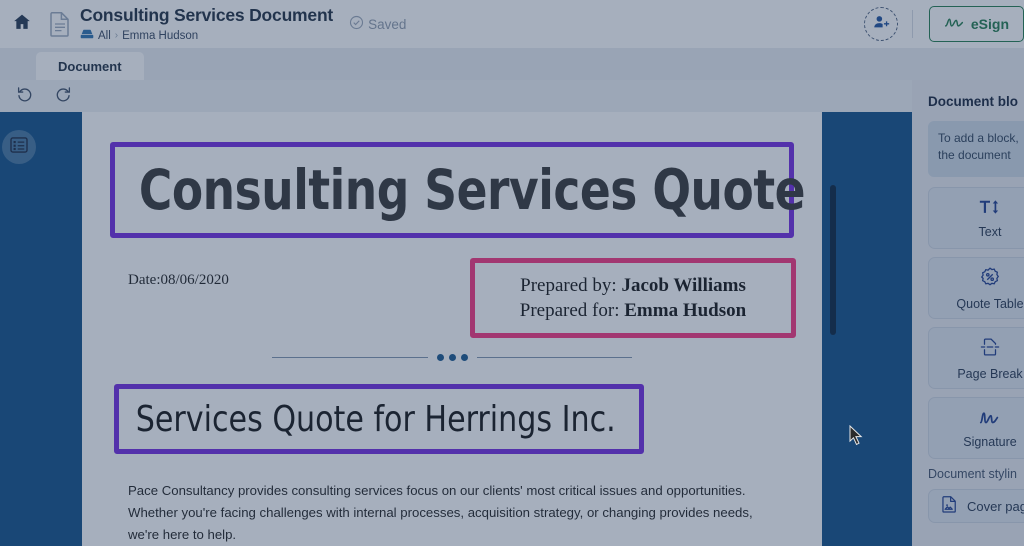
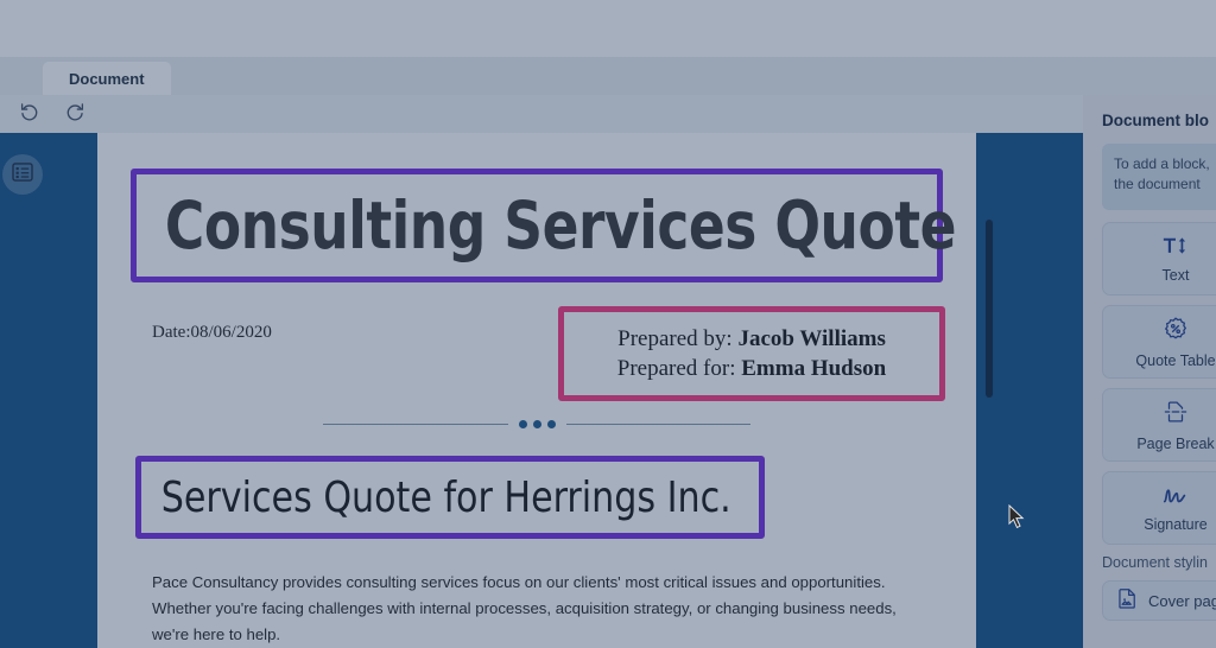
- Consulting Services Document
- All
- ›
- Emma Hudson
- Saved
- eSign
  Document
  Consulting Services Quote
  Date:08/06/2020
  Prepared by: Jacob Williams
  Prepared for: Emma Hudson
  Services Quote for Herrings Inc.
- Pace Consultancy provides consulting services focus on our clients' most critical issues and opportunities. Whether you're facing challenges with internal processes, acquisition strategy, or changing provides needs, we're here to help.
+ Pace Consultancy provides consulting services focus on our clients' most critical issues and opportunities. Whether you're facing challenges with internal processes, acquisition strategy, or changing business needs, we're here to help.
  Document blo
  To add a block,
  the document
  Text
  Quote Table
  Page Break
  Signature
  Document stylin
  Cover pag
